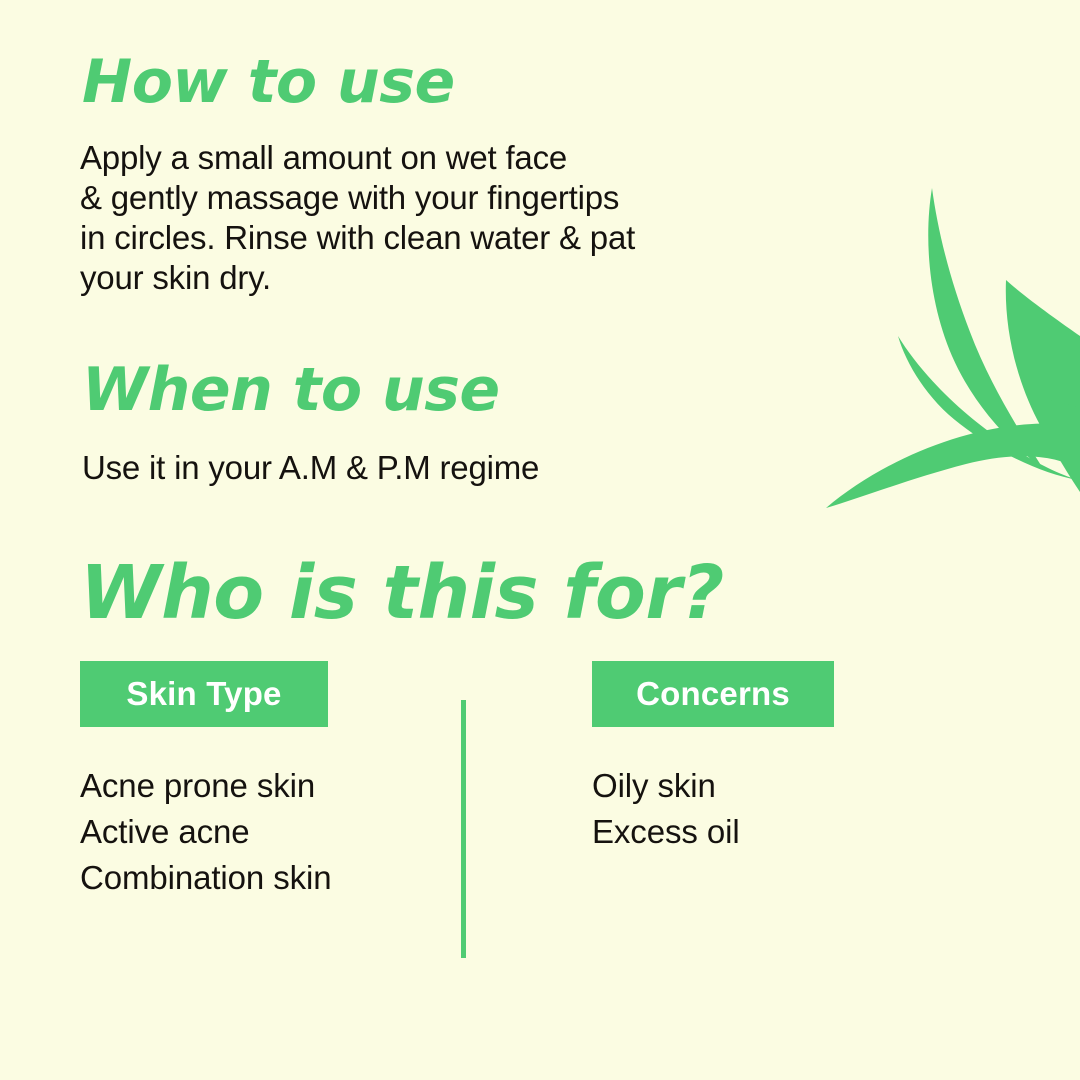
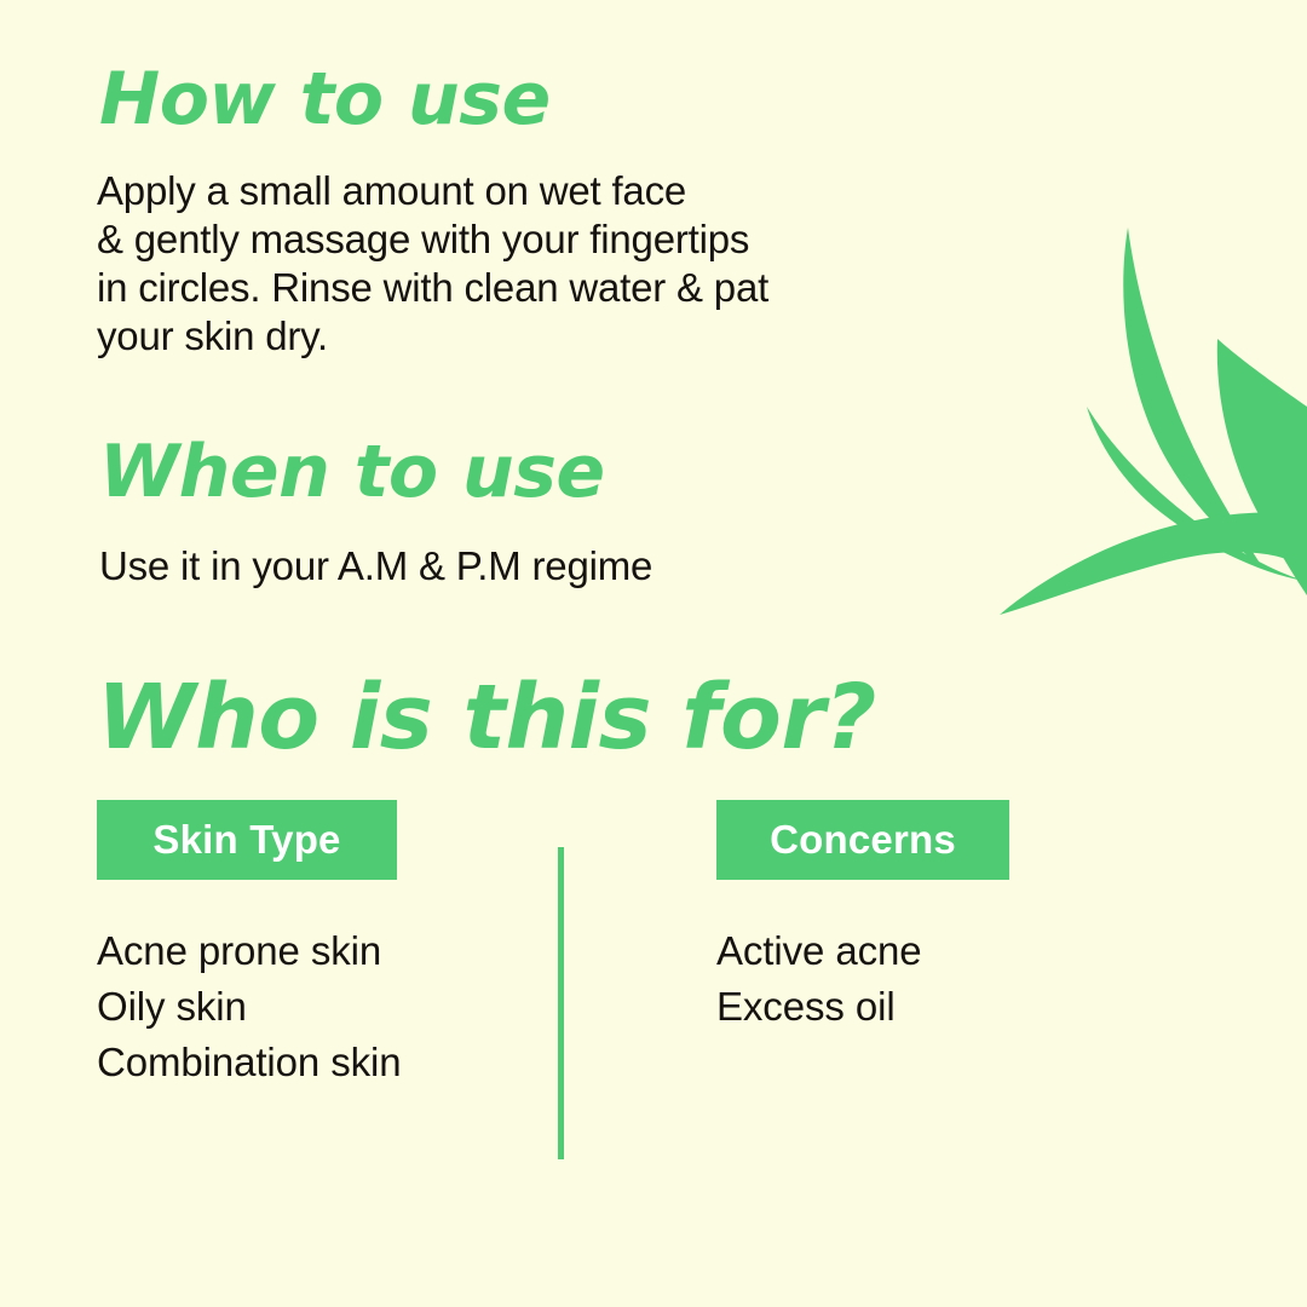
  How to use
  Apply a small amount on wet face
  & gently massage with your fingertips
  in circles. Rinse with clean water & pat
  your skin dry.
  When to use
  Use it in your A.M & P.M regime
  Who is this for?
  Skin Type
  Concerns
  Acne prone skin
- Active acne
+ Oily skin
  Combination skin
- Oily skin
+ Active acne
  Excess oil
